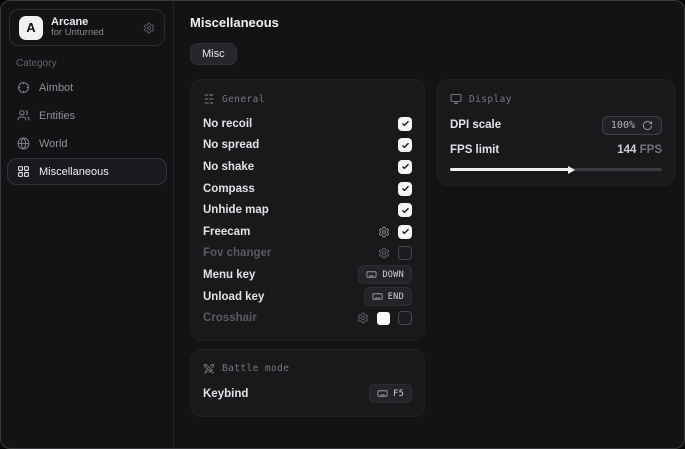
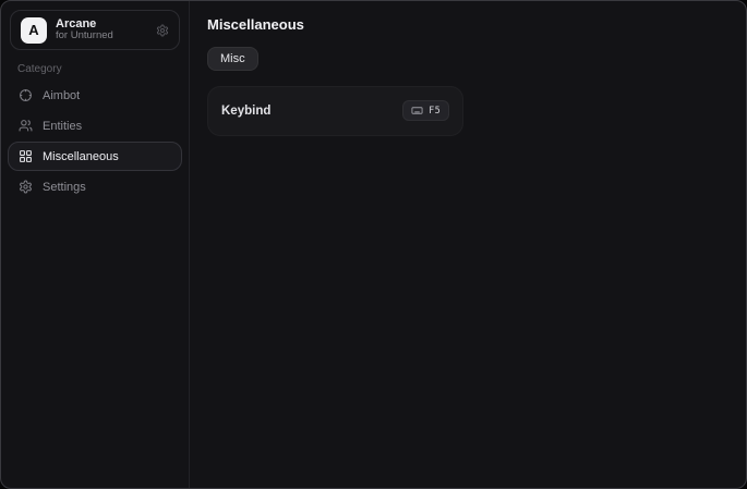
  A
  Arcane
  for Unturned
  Category
  Aimbot
  Entities
- World
  Miscellaneous
+ Settings
  Miscellaneous
  Misc
- General
- No recoil
- No spread
- No shake
- Compass
- Unhide map
- Freecam
- Fov changer
- Menu key
- DOWN
- Unload key
- END
- Crosshair
- Battle mode
  Keybind
  F5
- Display
- DPI scale
- 100%
- FPS limit
- 144 FPS
